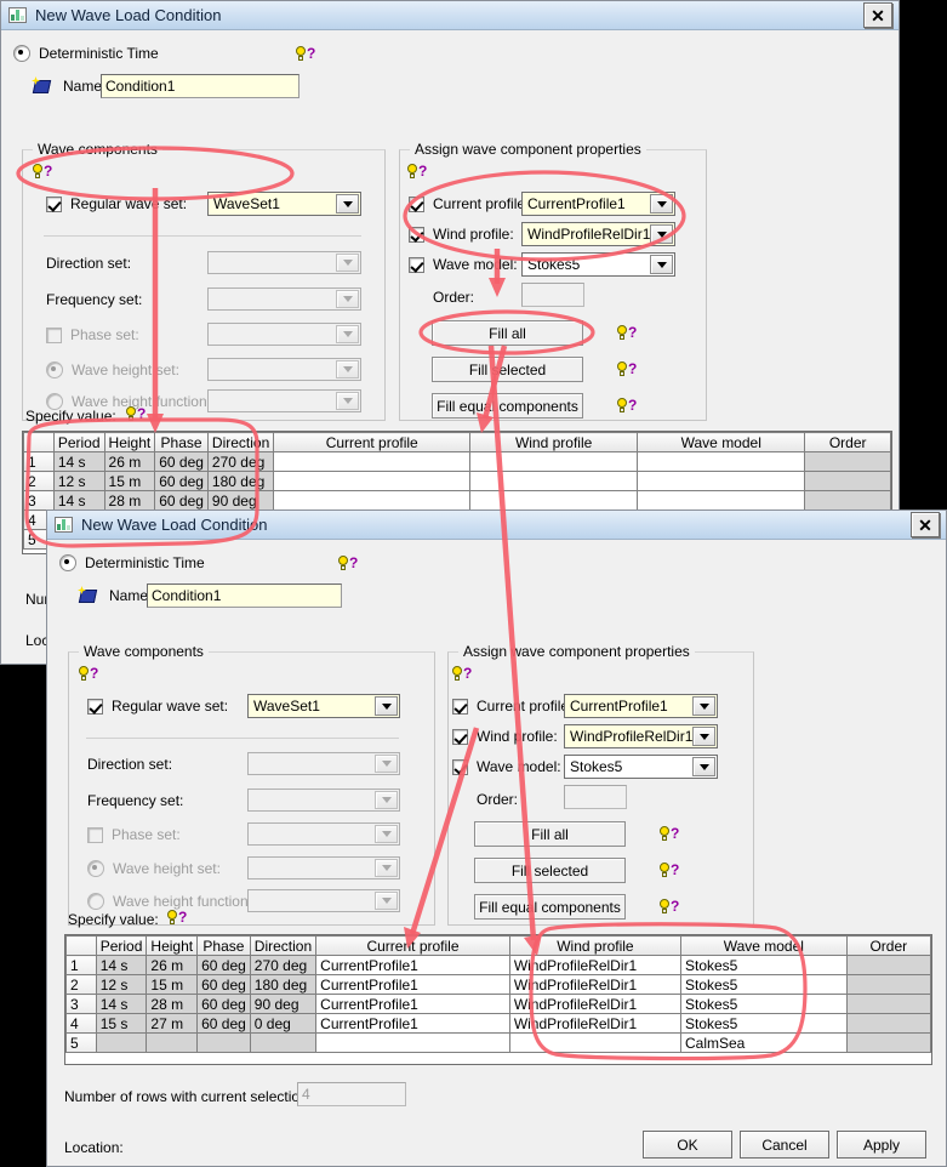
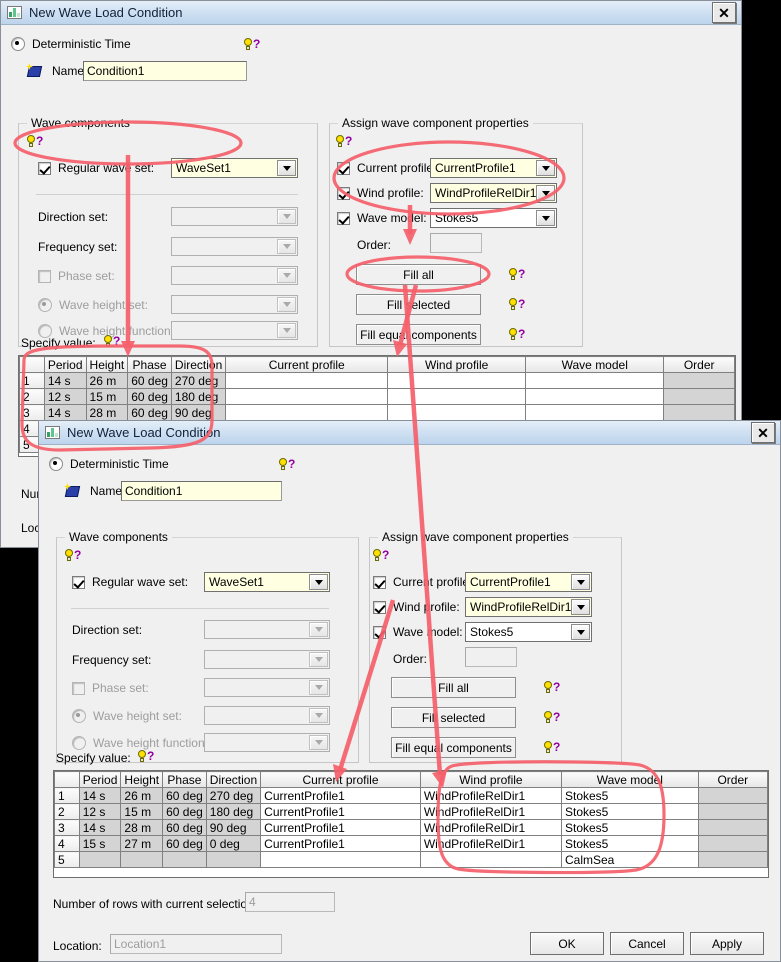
  New Wave Load Condition
  ✕
  Deterministic Time
  ?
  Name
  Condition1
  ?
  Regular wav set:
  WaveSet1
  Direction set:
  Frequency set:
  Phase set:
  Wave height set:
  Wave height function
  Assign wave component properties
  ?
  Current profil
  CurrentProfile1
  Wind profile:
  WindProfileRelDir1
  Wave moel:
  Stokes5
  Order:
  Fill all
  ?
  Fillelected
  ?
  Fill equ components
  ?
  Specify value:
  ?
  	Period	Height	Phase	Directin	Current profile	Wind profile	Wave model	Order
  1	14 s	26 m	60 deg	270 deg
  2	12 s	15 m	60 deg	180 deg
  3	14 s	28 m	60 deg	90 deg
  5
  New Wave Load Conditin
  ✕
  Deterministic Time
  ?
  Name
  Condition1
  Wave components
  ?
  Regular wave set:
  WaveSet1
  Direction set:
  Frequency set:
  Phase set:
  Wave height set:
  Wave height function
  Assign wave component properties
  ?
  Curret profil
  CurrentProfile1
  Windrofile:
  WindProfileRelDir1
  Waveodel:
  Stokes5
  Order:
  Fill all
  ?
  Fil selected
  ?
  Fill equl components
  ?
  Specify value:
  ?
  	Period	Height	Phase	Direction	Curret profile	Wind profile	Wave modl	Order
  1	14 s	26 m	60 deg	270 deg	CurrentProfile1	WindProfileRelDir1	Stokes5
  2	12 s	15 m	60 deg	180 deg	CurrentProfile1	WndProfileRelDir1	Stokes5
  3	14 s	28 m	60 deg	90 deg	CurrentProfile1	WindProfileRelDir1	Stokes5
  4	15 s	27 m	60 deg	0 deg	CurrentProfile1	WindProfileRelDir1	Stokes5
  5							CalmSea
  Number of rows with current selectio
  4
  Location:
+ Location1
  OK
  Cancel
  Apply
